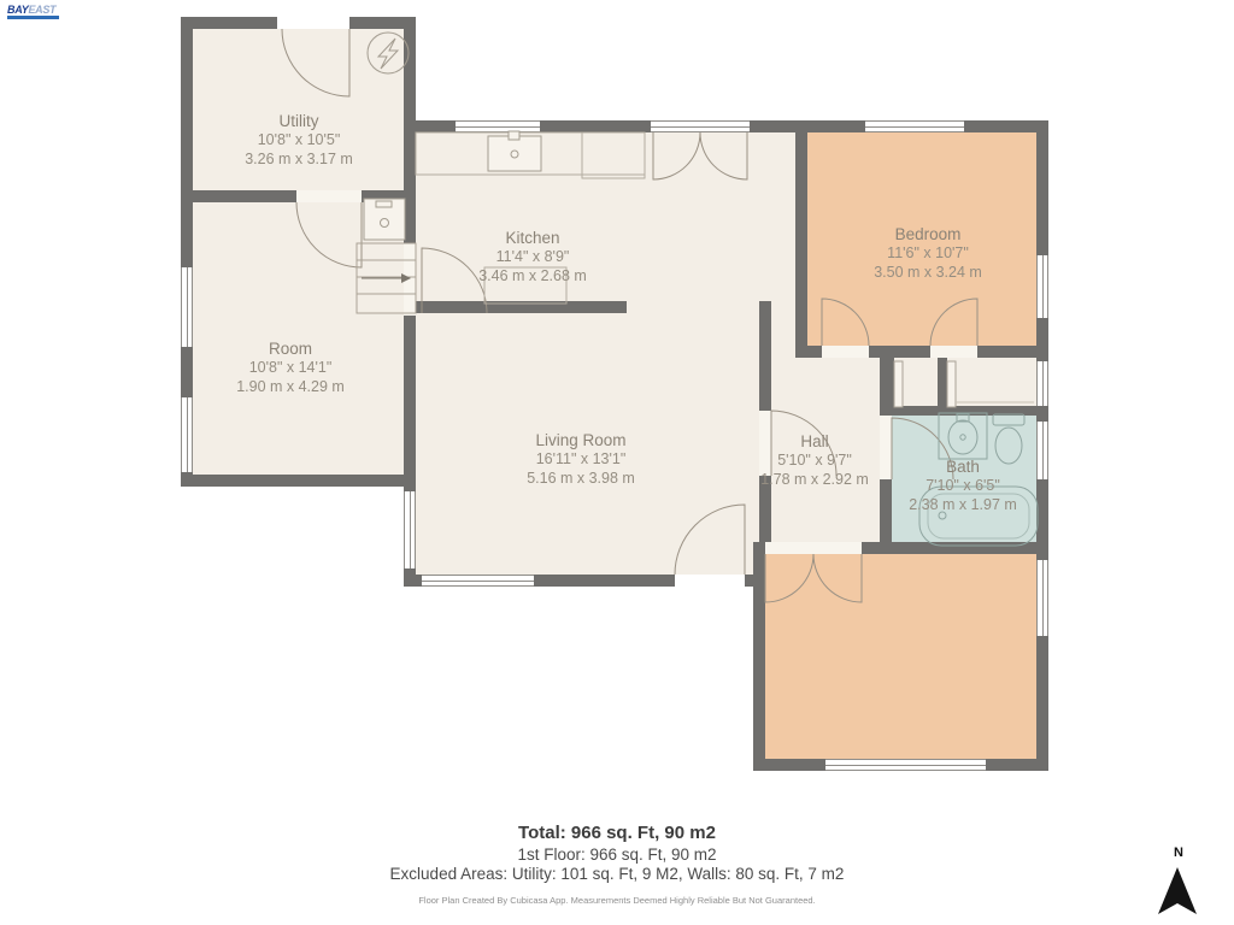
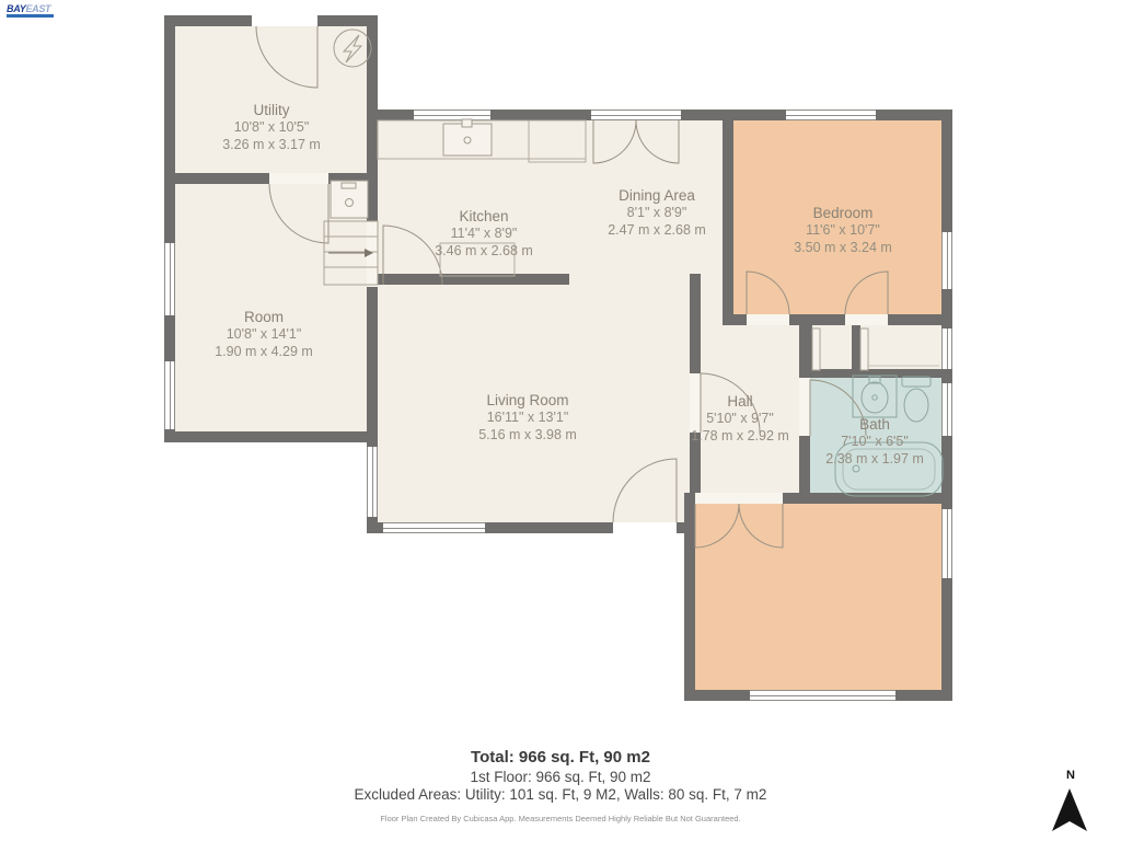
  BAYEAST
  Utility
  10'8" x 10'5"
  3.26 m x 3.17 m
  Kitchen
  11'4" x 8'9"
  3.46 m x 2.68 m
+ Dining Area
+ 8'1" x 8'9"
+ 2.47 m x 2.68 m
  Bedroom
  11'6" x 10'7"
  3.50 m x 3.24 m
  Room
  10'8" x 14'1"
  1.90 m x 4.29 m
  Living Room
  16'11" x 13'1"
  5.16 m x 3.98 m
  Hall
  5'10" x 9'7"
  1.78 m x 2.92 m
  Bath
  7'10" x 6'5"
  2.38 m x 1.97 m
  Total: 966 sq. Ft, 90 m2
  1st Floor: 966 sq. Ft, 90 m2
  Excluded Areas: Utility: 101 sq. Ft, 9 M2, Walls: 80 sq. Ft, 7 m2
  Floor Plan Created By Cubicasa App. Measurements Deemed Highly Reliable But Not Guaranteed.
  N
